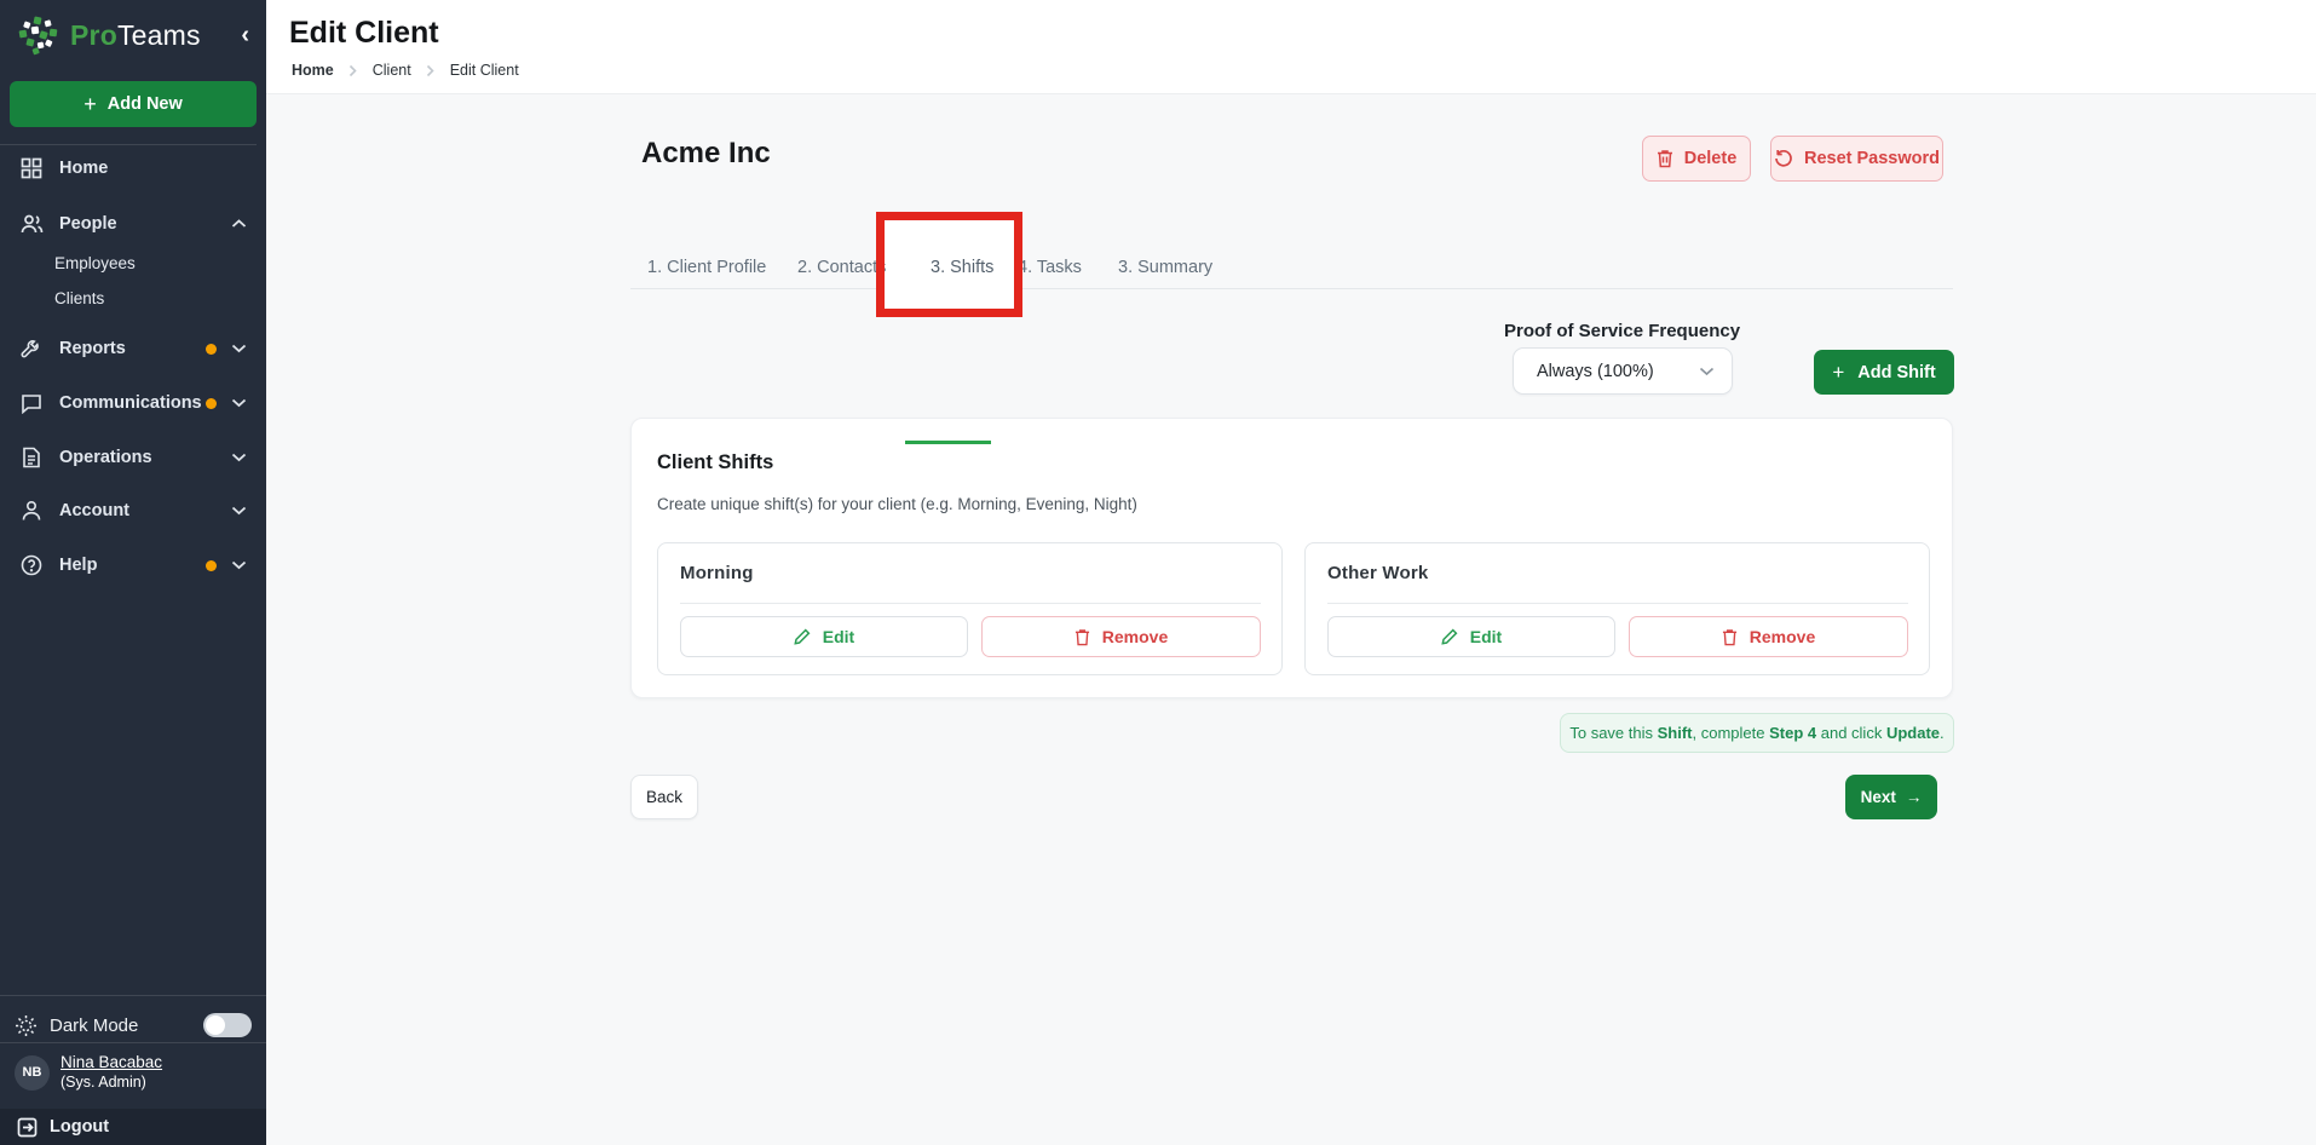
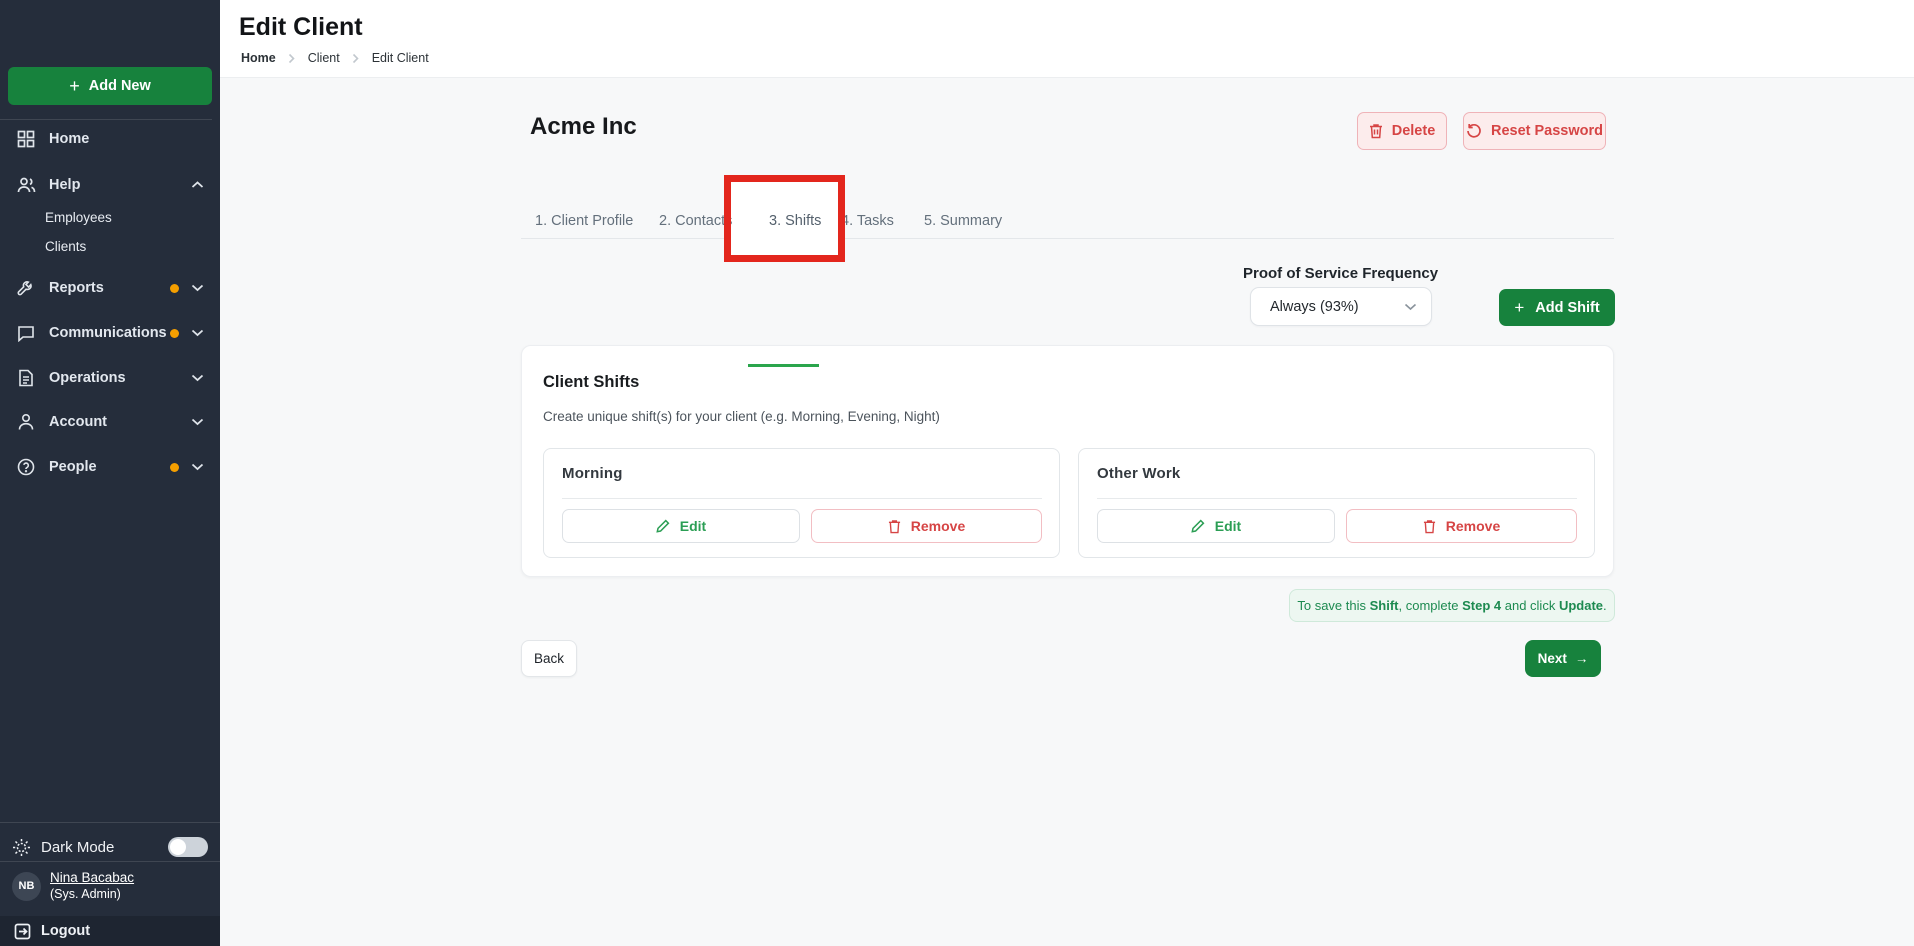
- ProTeams
- ‹
  +
  Add New
  Home
- People
+ Help
  Employees
  Clients
  Reports
  Communications
  Operations
  Account
- Help
+ People
  Dark Mode
  NB
  Nina Bacabac
  (Sys. Admin)
  Logout
  Edit Client
  Home
  Client
  Edit Client
  Acme Inc
  Delete
  Reset Password
  1. Client Profile
  2. Contacts
  3. Shifts
  4. Tasks
- 3. Summary
+ 5. Summary
  Proof of Service Frequency
- Always (100%)
+ Always (93%)
  +
  Add Shift
  Client Shifts
  Create unique shift(s) for your client (e.g. Morning, Evening, Night)
  Morning
  Edit
  Remove
  Other Work
  Edit
  Remove
  To save this
  Shift
  , complete
  Step 4
  and click
  Update
  .
  Back
  Next
  →
